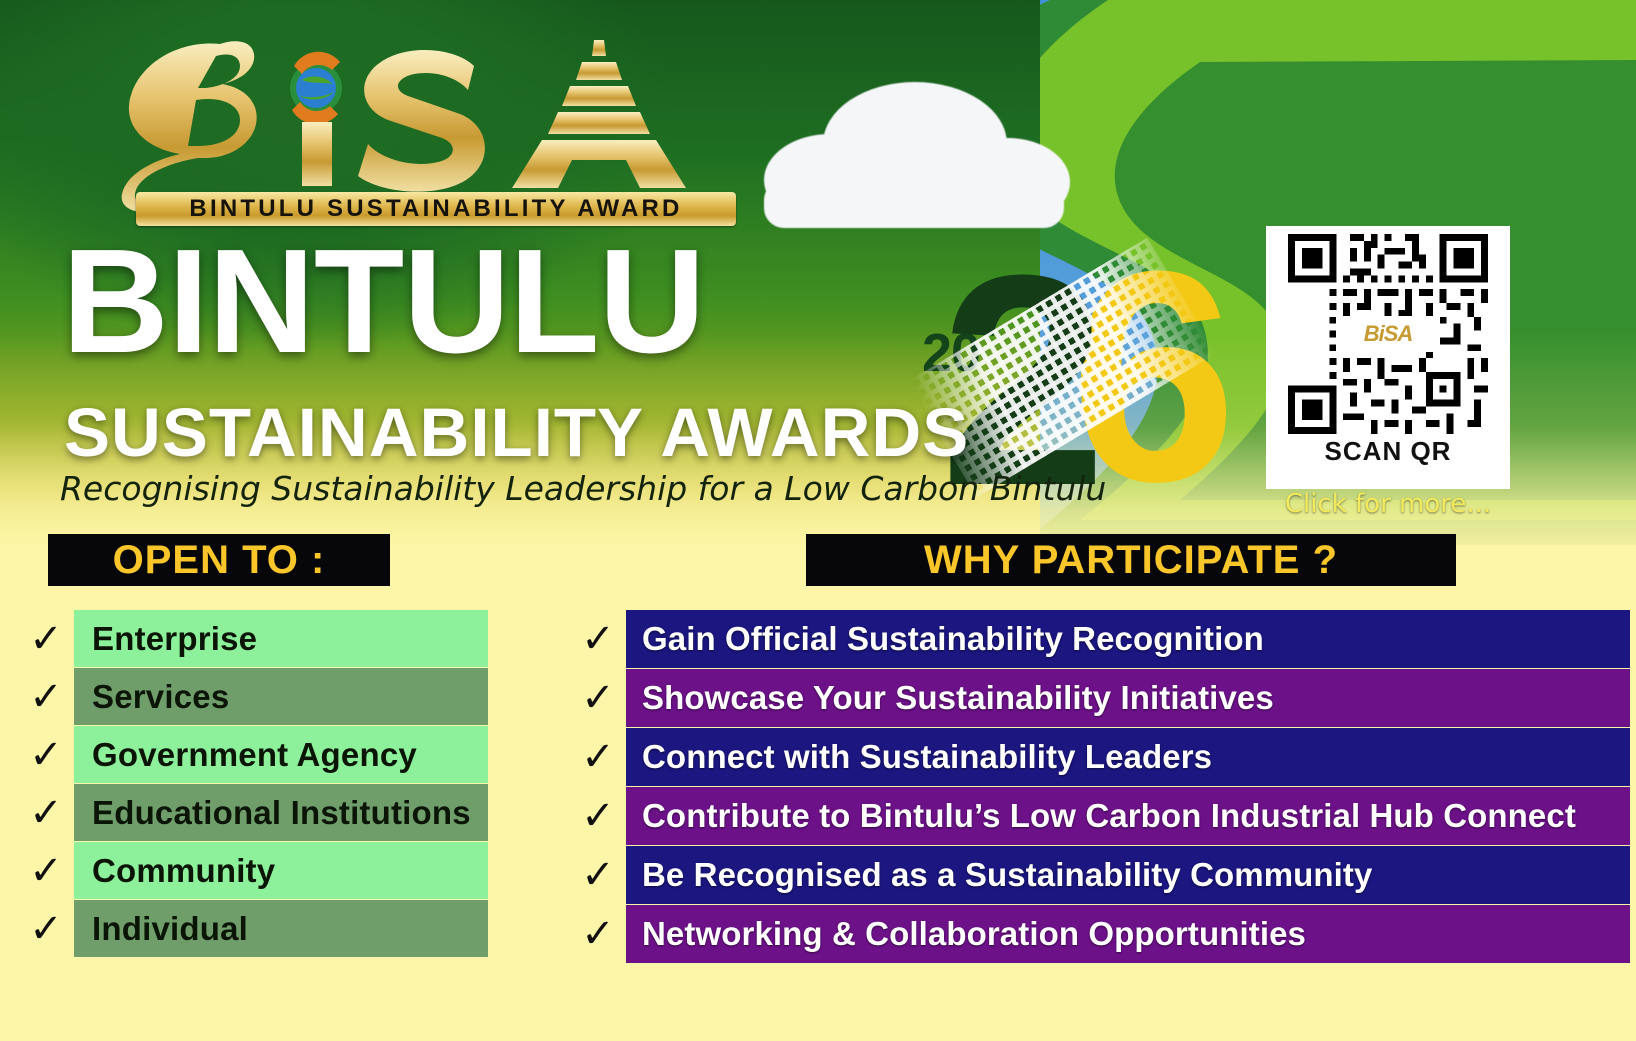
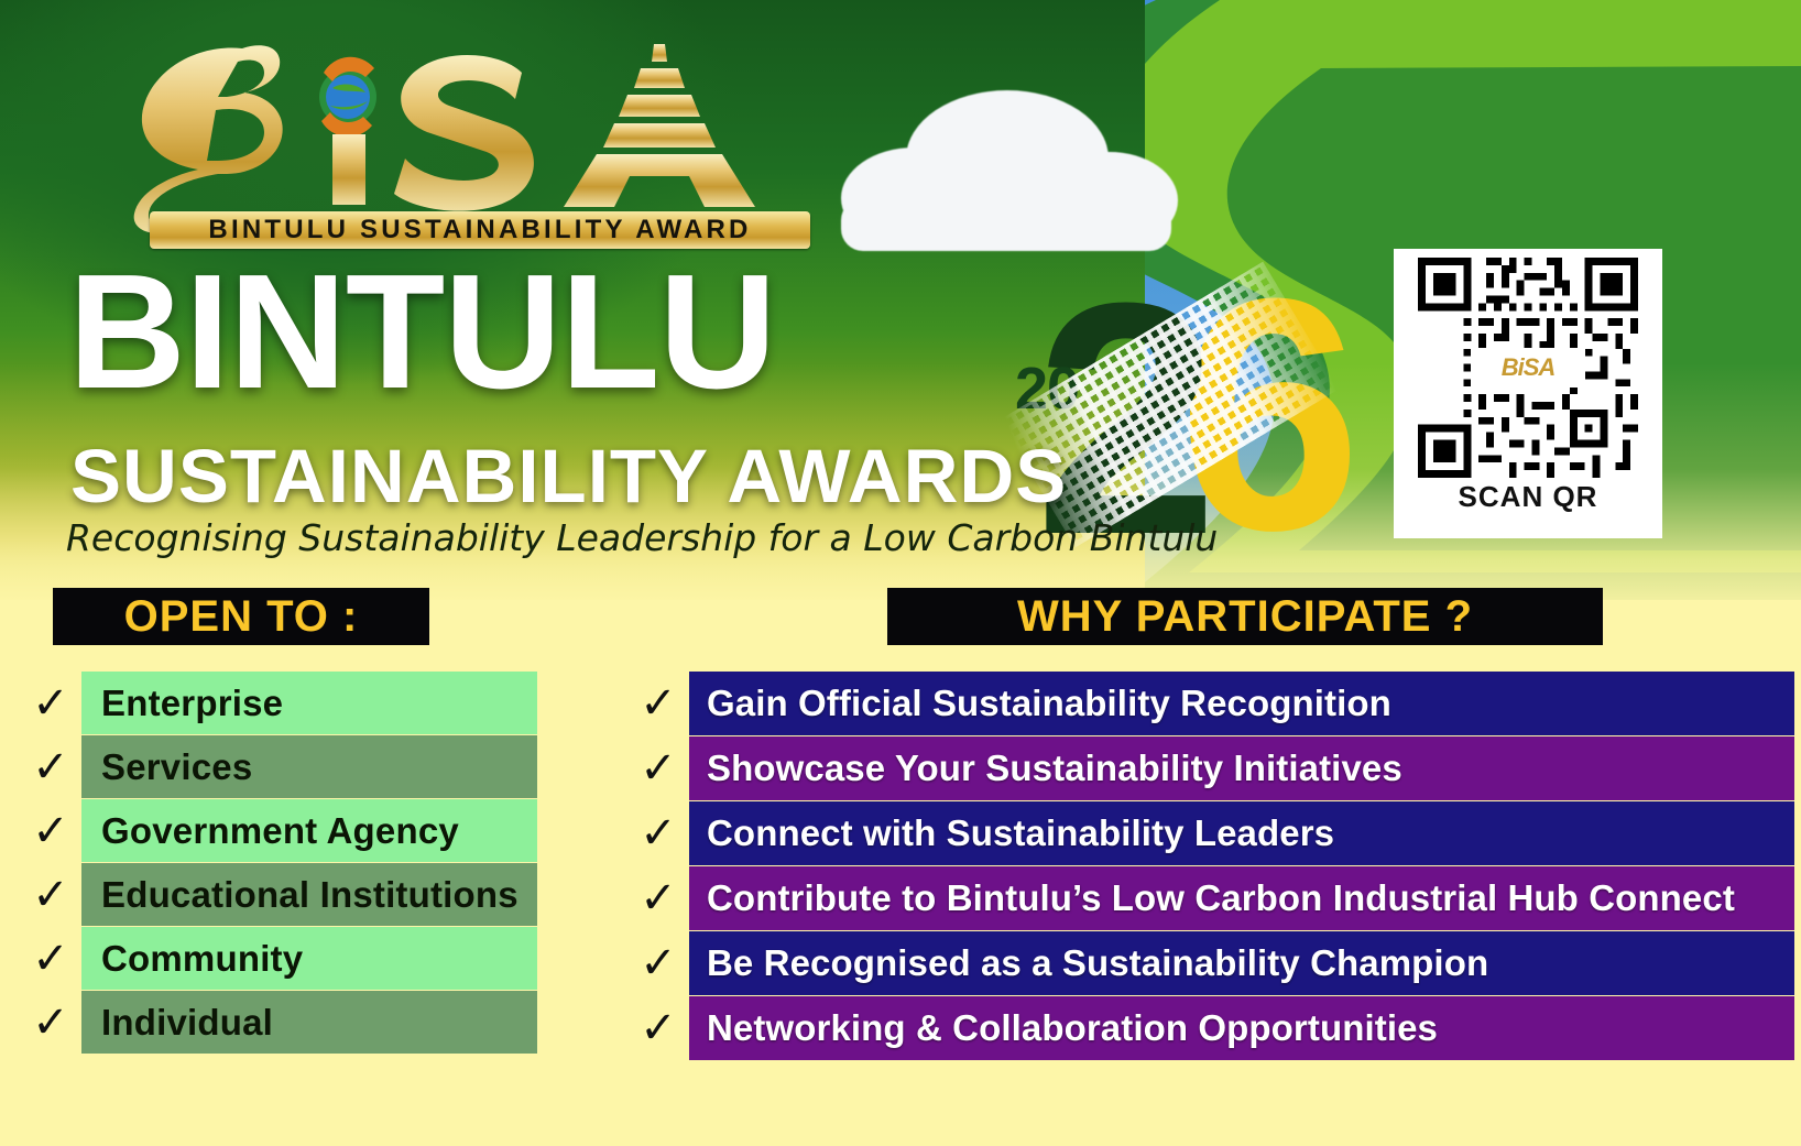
  BINTULU SUSTAINABILITY AWARD
  BINTULU
  SUSTAINABILITY AWARDS
  Recognising Sustainability Leadership for a Low Carbon Bintulu
  BiSA
  SCAN QR
- Click for more...
  OPEN TO :
  WHY PARTICIPATE ?
  ✓
  Enterprise
  ✓
  Services
  ✓
  Government Agency
  ✓
  Educational Institutions
  ✓
  Community
  ✓
  Individual
  ✓
  Gain Official Sustainability Recognition
  ✓
  Showcase Your Sustainability Initiatives
  ✓
  Connect with Sustainability Leaders
  ✓
  Contribute to Bintulu’s Low Carbon Industrial Hub Connect
  ✓
- Be Recognised as a Sustainability Community
+ Be Recognised as a Sustainability Champion
  ✓
  Networking & Collaboration Opportunities
